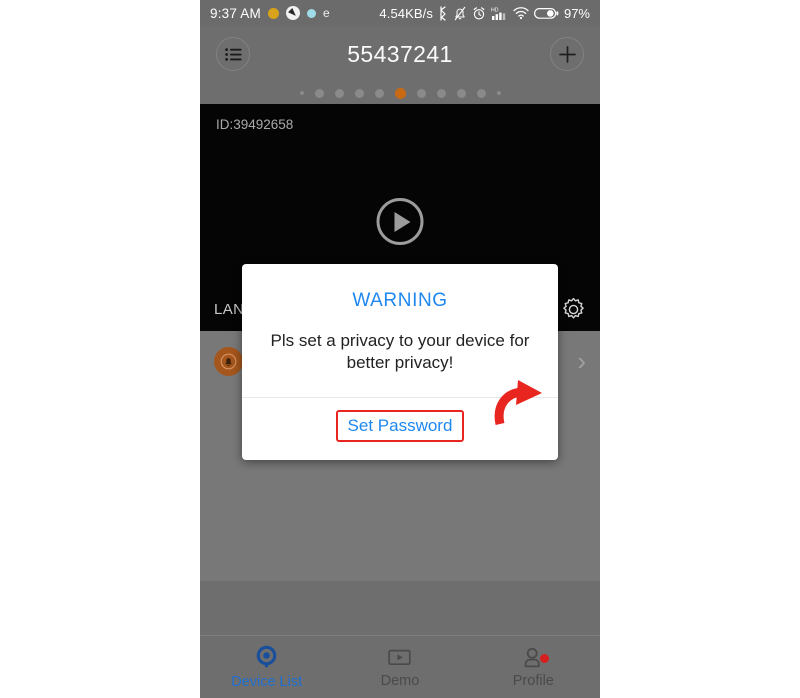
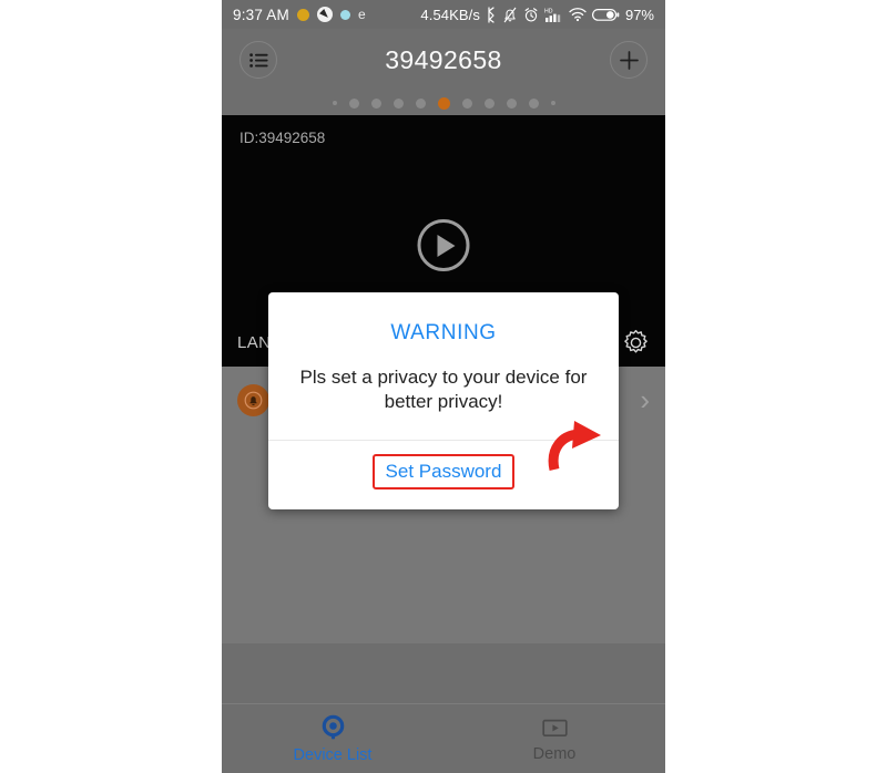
  9:37 AM
  e
  4.54KB/s
  97%
- 55437241
+ 39492658
  ID:39492658
  LAN
  ›
  WARNING
  Pls set a privacy to your device for better privacy!
  Set Password
  Device List
  Demo
- Profile
